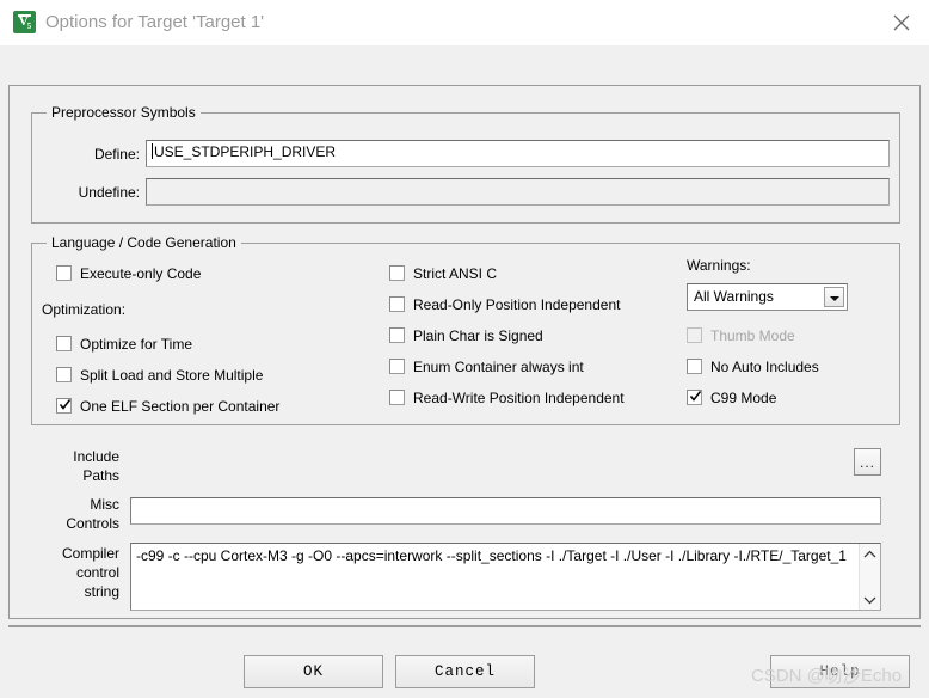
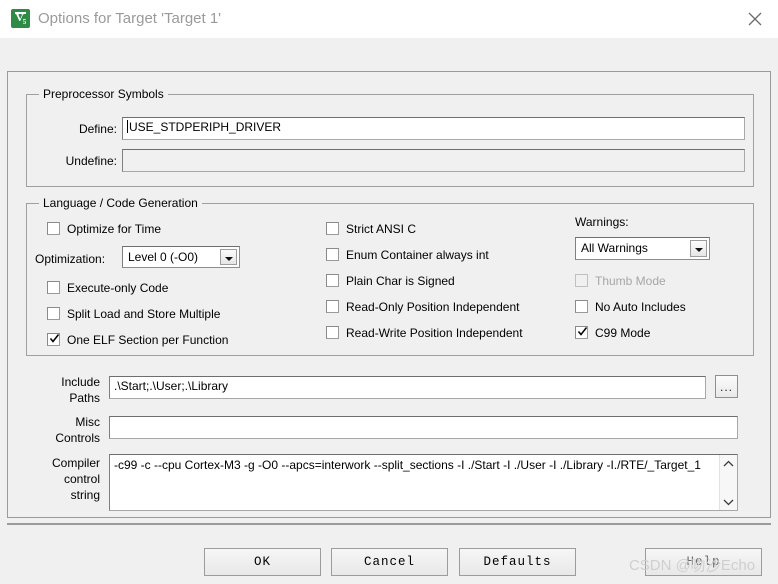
  V5
  Options for Target 'Target 1'
  Preprocessor Symbols
  Define:
  USE_STDPERIPH_DRIVER
  Undefine:
  Language / Code Generation
- Execute-only Code
+ Optimize for Time
  Optimization:
+ Level 0 (-O0)
- Optimize for Time
+ Execute-only Code
  Split Load and Store Multiple
- One ELF Section per Container
+ One ELF Section per Function
  Strict ANSI C
- Read-Only Position Independent
+ Enum Container always int
  Plain Char is Signed
- Enum Container always int
+ Read-Only Position Independent
  Read-Write Position Independent
  Warnings:
  All Warnings
  Thumb Mode
  No Auto Includes
  C99 Mode
  Include
  Paths
+ .\Start;.\User;.\Library
  ...
  Misc
  Controls
  Compiler
  control
  string
- -c99 -c --cpu Cortex-M3 -g -O0 --apcs=interwork --split_sections -I ./Target -I ./User -I ./Library -I./RTE/_Target_1
+ -c99 -c --cpu Cortex-M3 -g -O0 --apcs=interwork --split_sections -I ./Start -I ./User -I ./Library -I./RTE/_Target_1
  OK
  Cancel
+ Defaults
  Help
  CSDN @吻沙Echo
